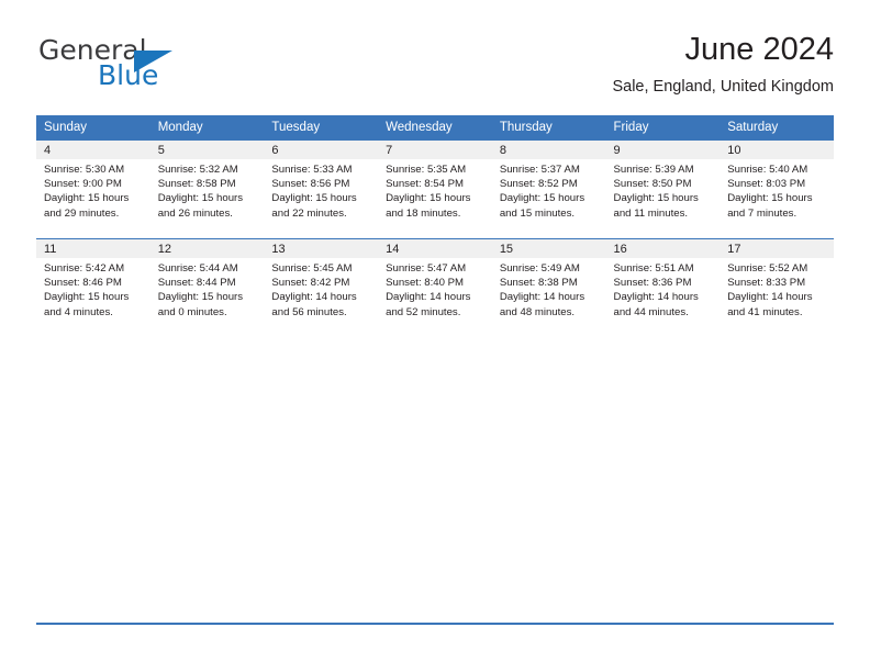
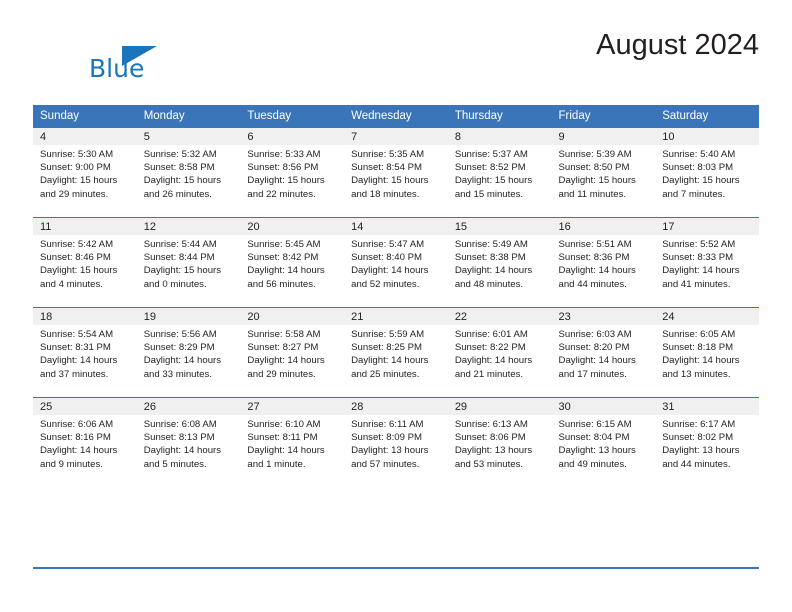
- General
  Blue
- June 2024
+ August 2024
- Sale, England, United Kingdom
  Sunday	Monday	Tuesday	Wednesday	Thursday	Friday	Saturday
  4Sunrise: 5:30 AMSunset: 9:00 PMDaylight: 15 hoursand 29 minutes.	5Sunrise: 5:32 AMSunset: 8:58 PMDaylight: 15 hoursand 26 minutes.	6Sunrise: 5:33 AMSunset: 8:56 PMDaylight: 15 hoursand 22 minutes.	7Sunrise: 5:35 AMSunset: 8:54 PMDaylight: 15 hoursand 18 minutes.	8Sunrise: 5:37 AMSunset: 8:52 PMDaylight: 15 hoursand 15 minutes.	9Sunrise: 5:39 AMSunset: 8:50 PMDaylight: 15 hoursand 11 minutes.	10Sunrise: 5:40 AMSunset: 8:03 PMDaylight: 15 hoursand 7 minutes.
- 11Sunrise: 5:42 AMSunset: 8:46 PMDaylight: 15 hoursand 4 minutes.	12Sunrise: 5:44 AMSunset: 8:44 PMDaylight: 15 hoursand 0 minutes.	13Sunrise: 5:45 AMSunset: 8:42 PMDaylight: 14 hoursand 56 minutes.	14Sunrise: 5:47 AMSunset: 8:40 PMDaylight: 14 hoursand 52 minutes.	15Sunrise: 5:49 AMSunset: 8:38 PMDaylight: 14 hoursand 48 minutes.	16Sunrise: 5:51 AMSunset: 8:36 PMDaylight: 14 hoursand 44 minutes.	17Sunrise: 5:52 AMSunset: 8:33 PMDaylight: 14 hoursand 41 minutes.
+ 11Sunrise: 5:42 AMSunset: 8:46 PMDaylight: 15 hoursand 4 minutes.	12Sunrise: 5:44 AMSunset: 8:44 PMDaylight: 15 hoursand 0 minutes.	20Sunrise: 5:45 AMSunset: 8:42 PMDaylight: 14 hoursand 56 minutes.	14Sunrise: 5:47 AMSunset: 8:40 PMDaylight: 14 hoursand 52 minutes.	15Sunrise: 5:49 AMSunset: 8:38 PMDaylight: 14 hoursand 48 minutes.	16Sunrise: 5:51 AMSunset: 8:36 PMDaylight: 14 hoursand 44 minutes.	17Sunrise: 5:52 AMSunset: 8:33 PMDaylight: 14 hoursand 41 minutes.
+ 18Sunrise: 5:54 AMSunset: 8:31 PMDaylight: 14 hoursand 37 minutes.	19Sunrise: 5:56 AMSunset: 8:29 PMDaylight: 14 hoursand 33 minutes.	20Sunrise: 5:58 AMSunset: 8:27 PMDaylight: 14 hoursand 29 minutes.	21Sunrise: 5:59 AMSunset: 8:25 PMDaylight: 14 hoursand 25 minutes.	22Sunrise: 6:01 AMSunset: 8:22 PMDaylight: 14 hoursand 21 minutes.	23Sunrise: 6:03 AMSunset: 8:20 PMDaylight: 14 hoursand 17 minutes.	24Sunrise: 6:05 AMSunset: 8:18 PMDaylight: 14 hoursand 13 minutes.
+ 25Sunrise: 6:06 AMSunset: 8:16 PMDaylight: 14 hoursand 9 minutes.	26Sunrise: 6:08 AMSunset: 8:13 PMDaylight: 14 hoursand 5 minutes.	27Sunrise: 6:10 AMSunset: 8:11 PMDaylight: 14 hoursand 1 minute.	28Sunrise: 6:11 AMSunset: 8:09 PMDaylight: 13 hoursand 57 minutes.	29Sunrise: 6:13 AMSunset: 8:06 PMDaylight: 13 hoursand 53 minutes.	30Sunrise: 6:15 AMSunset: 8:04 PMDaylight: 13 hoursand 49 minutes.	31Sunrise: 6:17 AMSunset: 8:02 PMDaylight: 13 hoursand 44 minutes.
